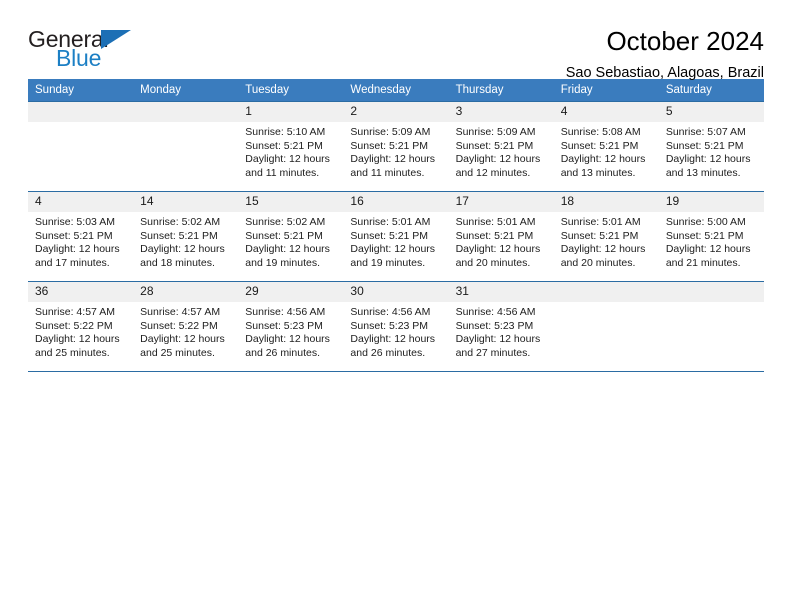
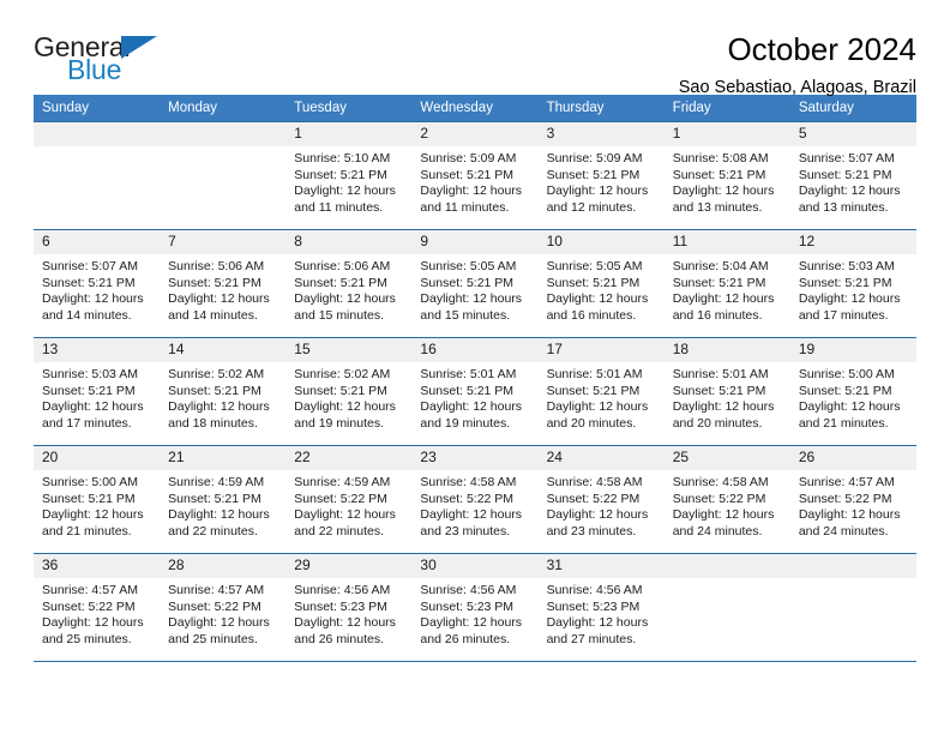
  General
  Blue
  October 2024
  Sao Sebastiao, Alagoas, Brazil
  Sunday	Monday	Tuesday	Wednesday	Thursday	Friday	Saturday
- 		1Sunrise: 5:10 AMSunset: 5:21 PMDaylight: 12 hoursand 11 minutes.	2Sunrise: 5:09 AMSunset: 5:21 PMDaylight: 12 hoursand 11 minutes.	3Sunrise: 5:09 AMSunset: 5:21 PMDaylight: 12 hoursand 12 minutes.	4Sunrise: 5:08 AMSunset: 5:21 PMDaylight: 12 hoursand 13 minutes.	5Sunrise: 5:07 AMSunset: 5:21 PMDaylight: 12 hoursand 13 minutes.
+ 		1Sunrise: 5:10 AMSunset: 5:21 PMDaylight: 12 hoursand 11 minutes.	2Sunrise: 5:09 AMSunset: 5:21 PMDaylight: 12 hoursand 11 minutes.	3Sunrise: 5:09 AMSunset: 5:21 PMDaylight: 12 hoursand 12 minutes.	1Sunrise: 5:08 AMSunset: 5:21 PMDaylight: 12 hoursand 13 minutes.	5Sunrise: 5:07 AMSunset: 5:21 PMDaylight: 12 hoursand 13 minutes.
+ 6Sunrise: 5:07 AMSunset: 5:21 PMDaylight: 12 hoursand 14 minutes.	7Sunrise: 5:06 AMSunset: 5:21 PMDaylight: 12 hoursand 14 minutes.	8Sunrise: 5:06 AMSunset: 5:21 PMDaylight: 12 hoursand 15 minutes.	9Sunrise: 5:05 AMSunset: 5:21 PMDaylight: 12 hoursand 15 minutes.	10Sunrise: 5:05 AMSunset: 5:21 PMDaylight: 12 hoursand 16 minutes.	11Sunrise: 5:04 AMSunset: 5:21 PMDaylight: 12 hoursand 16 minutes.	12Sunrise: 5:03 AMSunset: 5:21 PMDaylight: 12 hoursand 17 minutes.
- 4Sunrise: 5:03 AMSunset: 5:21 PMDaylight: 12 hoursand 17 minutes.	14Sunrise: 5:02 AMSunset: 5:21 PMDaylight: 12 hoursand 18 minutes.	15Sunrise: 5:02 AMSunset: 5:21 PMDaylight: 12 hoursand 19 minutes.	16Sunrise: 5:01 AMSunset: 5:21 PMDaylight: 12 hoursand 19 minutes.	17Sunrise: 5:01 AMSunset: 5:21 PMDaylight: 12 hoursand 20 minutes.	18Sunrise: 5:01 AMSunset: 5:21 PMDaylight: 12 hoursand 20 minutes.	19Sunrise: 5:00 AMSunset: 5:21 PMDaylight: 12 hoursand 21 minutes.
+ 13Sunrise: 5:03 AMSunset: 5:21 PMDaylight: 12 hoursand 17 minutes.	14Sunrise: 5:02 AMSunset: 5:21 PMDaylight: 12 hoursand 18 minutes.	15Sunrise: 5:02 AMSunset: 5:21 PMDaylight: 12 hoursand 19 minutes.	16Sunrise: 5:01 AMSunset: 5:21 PMDaylight: 12 hoursand 19 minutes.	17Sunrise: 5:01 AMSunset: 5:21 PMDaylight: 12 hoursand 20 minutes.	18Sunrise: 5:01 AMSunset: 5:21 PMDaylight: 12 hoursand 20 minutes.	19Sunrise: 5:00 AMSunset: 5:21 PMDaylight: 12 hoursand 21 minutes.
+ 20Sunrise: 5:00 AMSunset: 5:21 PMDaylight: 12 hoursand 21 minutes.	21Sunrise: 4:59 AMSunset: 5:21 PMDaylight: 12 hoursand 22 minutes.	22Sunrise: 4:59 AMSunset: 5:22 PMDaylight: 12 hoursand 22 minutes.	23Sunrise: 4:58 AMSunset: 5:22 PMDaylight: 12 hoursand 23 minutes.	24Sunrise: 4:58 AMSunset: 5:22 PMDaylight: 12 hoursand 23 minutes.	25Sunrise: 4:58 AMSunset: 5:22 PMDaylight: 12 hoursand 24 minutes.	26Sunrise: 4:57 AMSunset: 5:22 PMDaylight: 12 hoursand 24 minutes.
  36Sunrise: 4:57 AMSunset: 5:22 PMDaylight: 12 hoursand 25 minutes.	28Sunrise: 4:57 AMSunset: 5:22 PMDaylight: 12 hoursand 25 minutes.	29Sunrise: 4:56 AMSunset: 5:23 PMDaylight: 12 hoursand 26 minutes.	30Sunrise: 4:56 AMSunset: 5:23 PMDaylight: 12 hoursand 26 minutes.	31Sunrise: 4:56 AMSunset: 5:23 PMDaylight: 12 hoursand 27 minutes.
